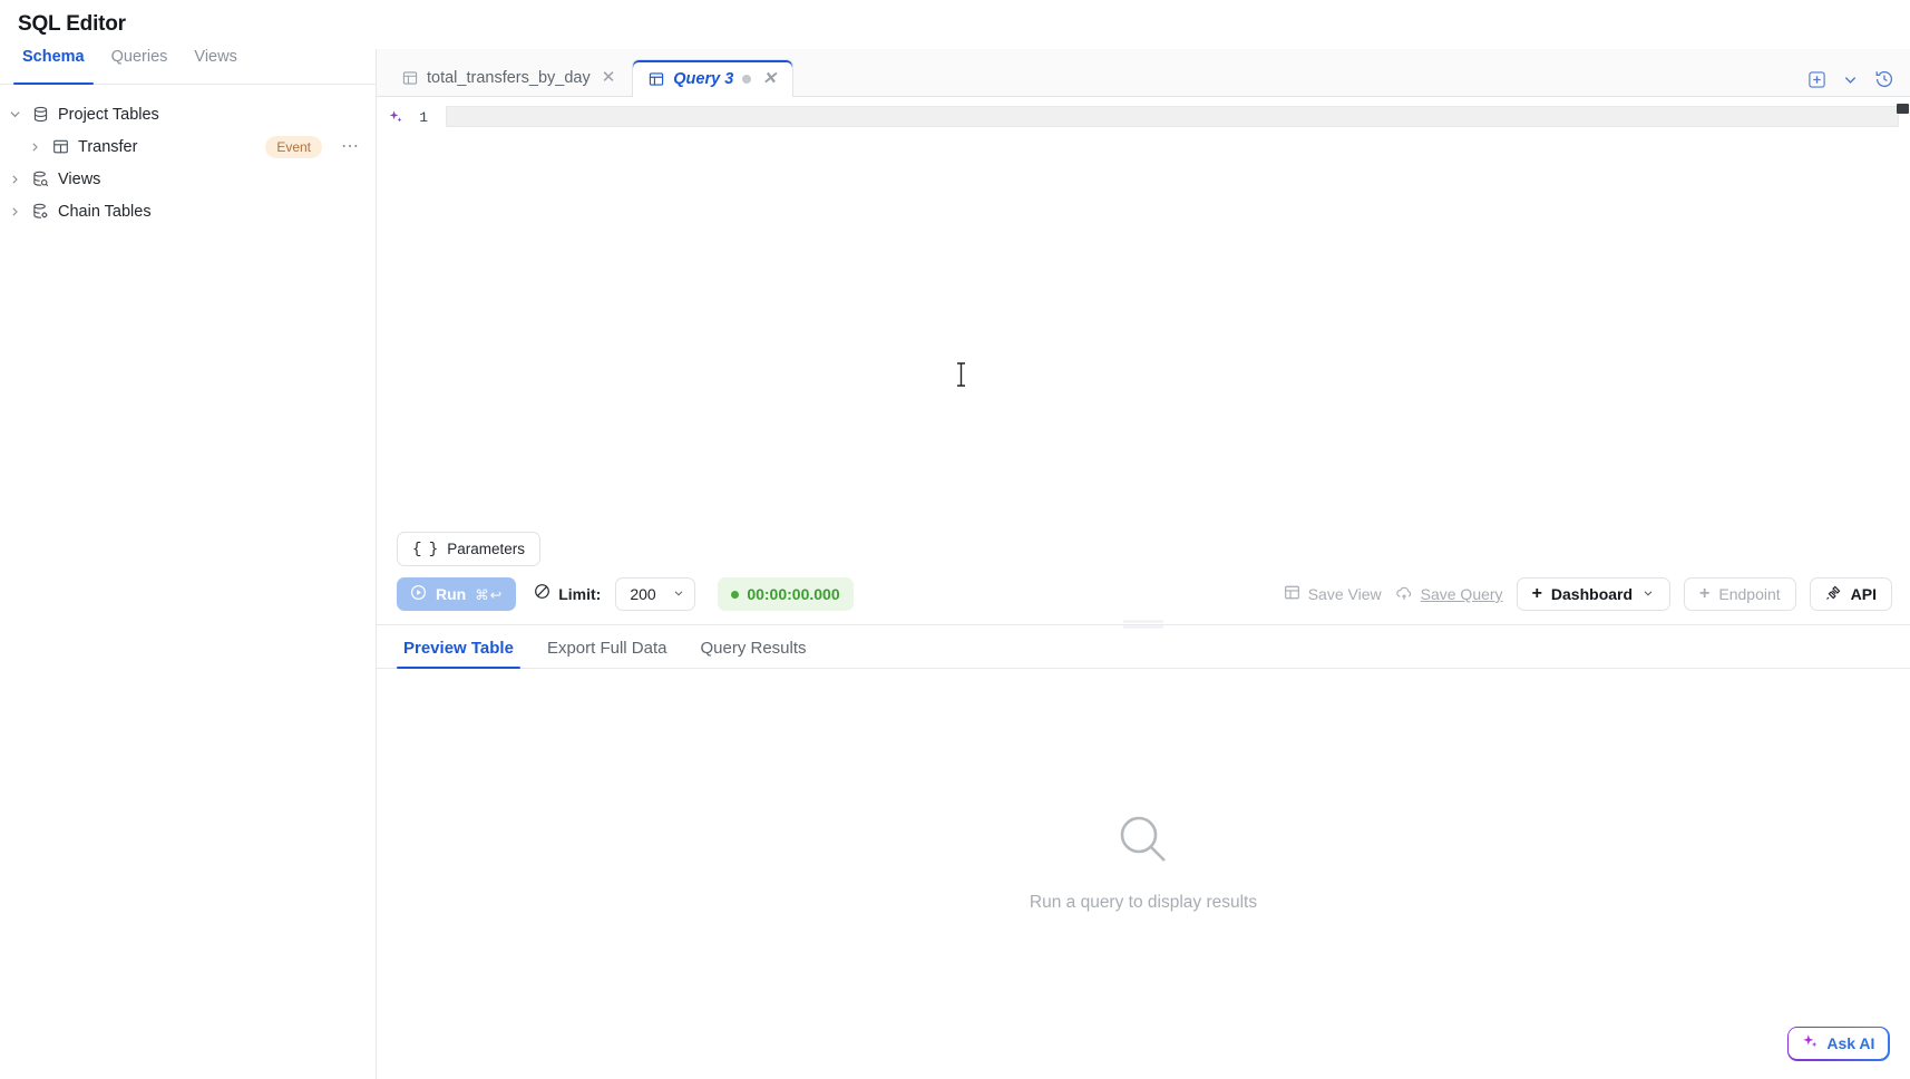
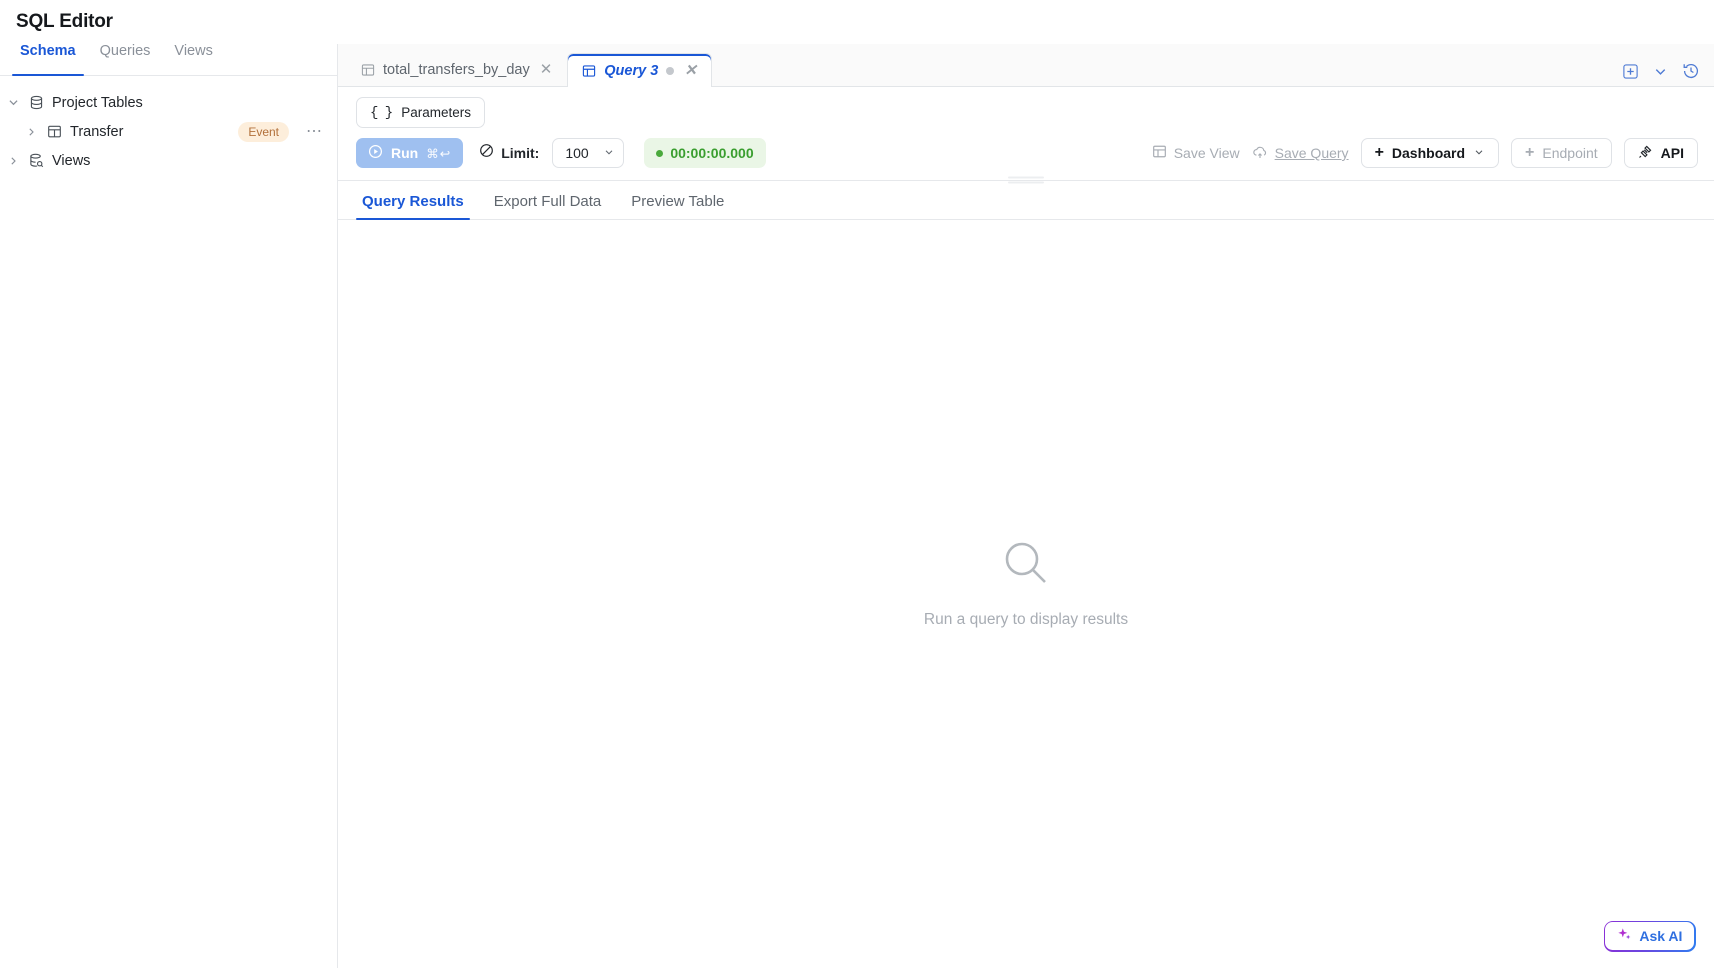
  SQL Editor
  Schema
  Queries
  Views
  Project Tables
  Transfer
  Event
  ⋯
  Views
- Chain Tables
  total_transfers_by_day
  ✕
  Query 3
  ✕
- 1
  { }
  Parameters
  Run
  ⌘↩
  Limit:
- 200
+ 100
  00:00:00.000
  Save View
  Save Query
  +
  Dashboard
  +
  Endpoint
  API
- Preview Table
+ Query Results
  Export Full Data
- Query Results
+ Preview Table
  Run a query to display results
  Ask AI
